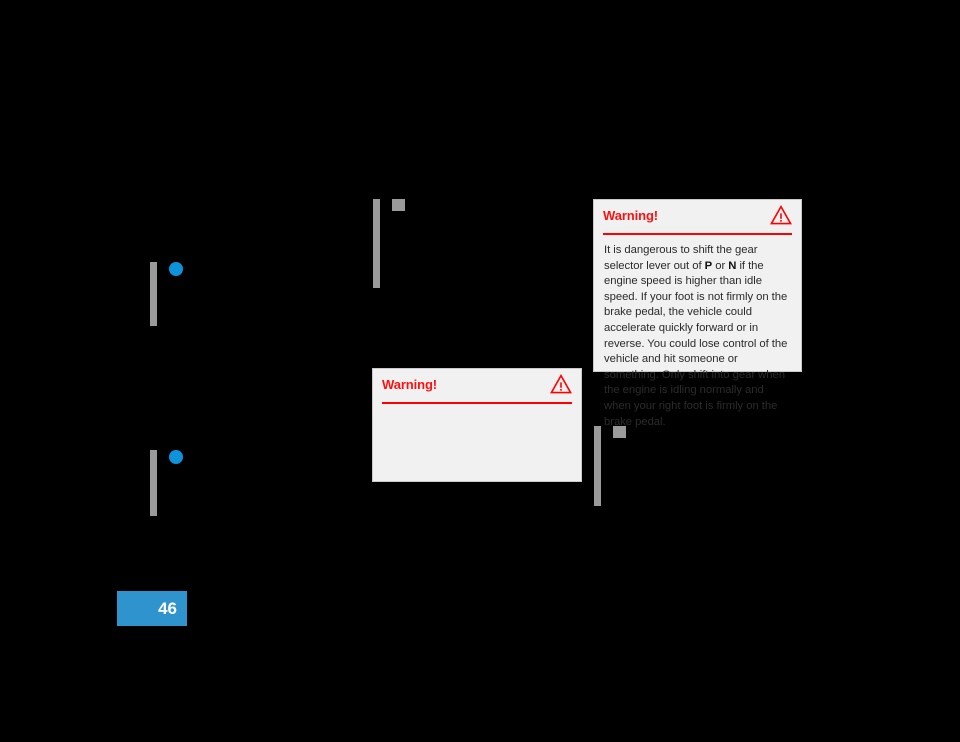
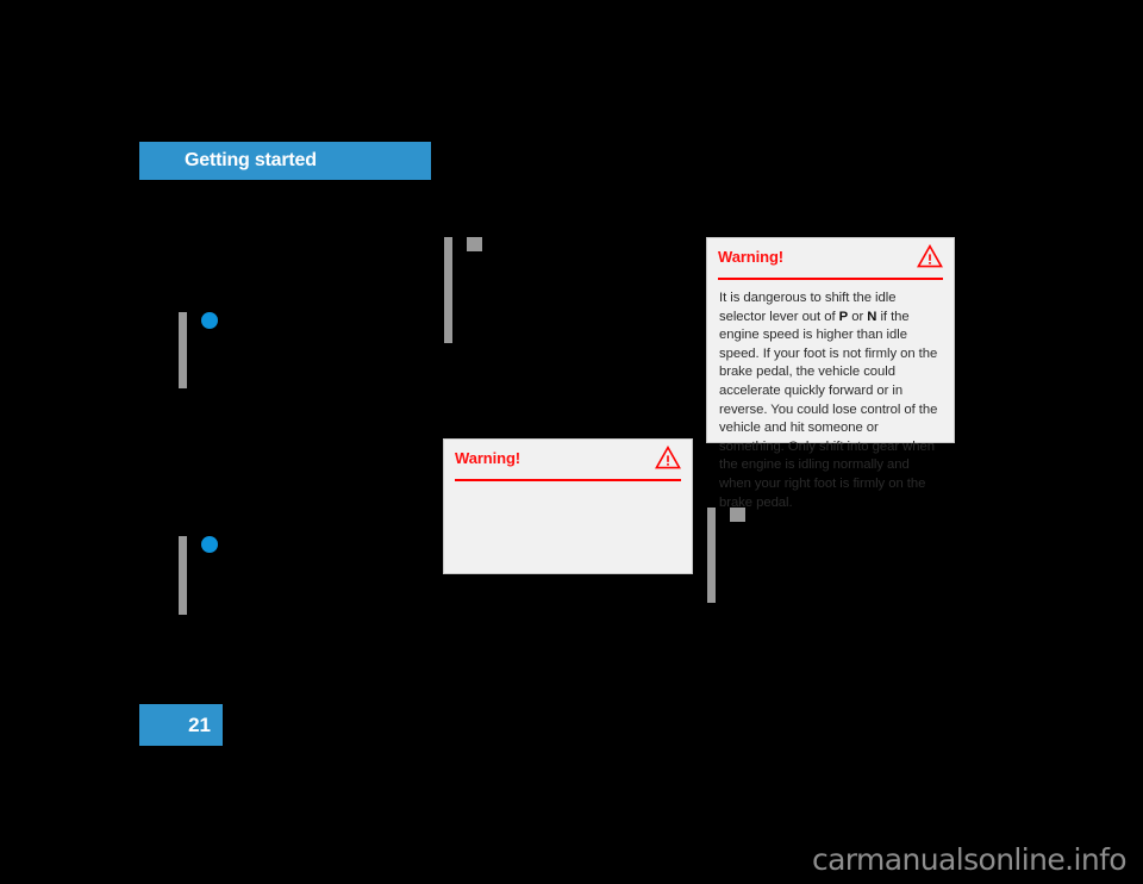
+ Getting started
  Warning!
  Warning!
- It is dangerous to shift the gear selector lever out of P or N if the engine speed is higher than idle speed. If your foot is not firmly on the brake pedal, the vehicle could accelerate quickly forward or in reverse. You could lose control of the vehicle and hit someone or something. Only shift into gear when the engine is idling normally and when your right foot is firmly on the brake pedal.
+ It is dangerous to shift the idle selector lever out of P or N if the engine speed is higher than idle speed. If your foot is not firmly on the brake pedal, the vehicle could accelerate quickly forward or in reverse. You could lose control of the vehicle and hit someone or something. Only shift into gear when the engine is idling normally and when your right foot is firmly on the brake pedal.
- 46
+ 21
+ carmanualsonline.info
